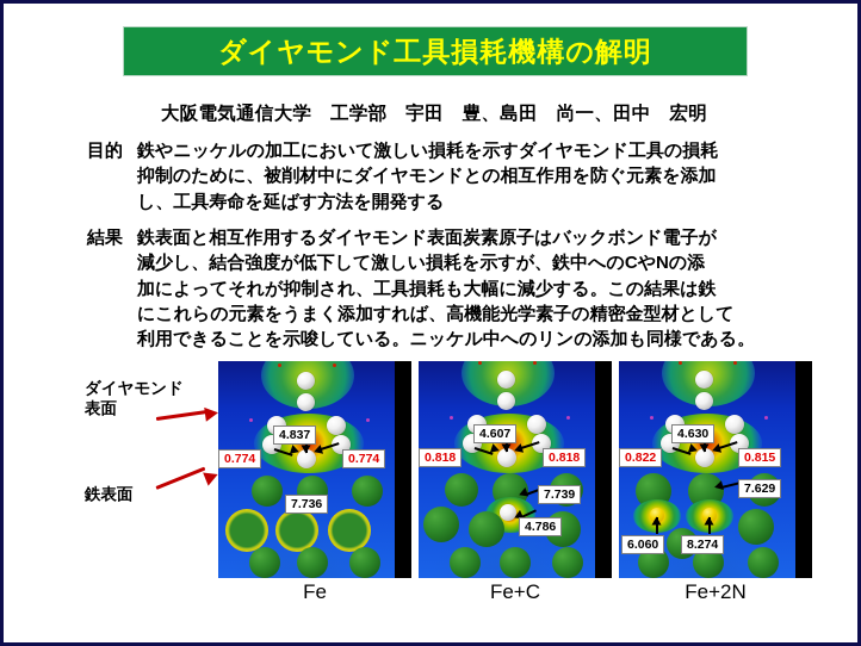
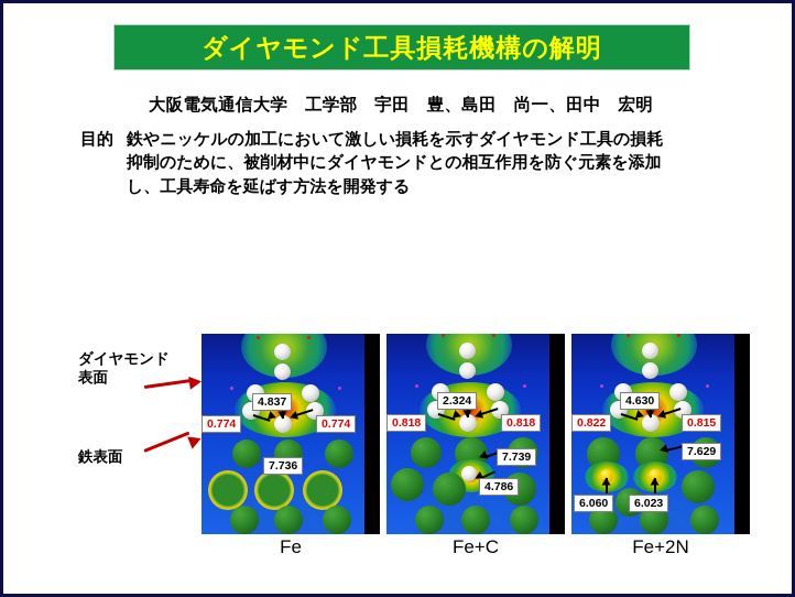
  ダイヤモンド工具損耗機構の解明
  大阪電気通信大学 工学部 宇田 豊、島田 尚一、田中 宏明
  目的
  鉄やニッケルの加工において激しい損耗を示すダイヤモンド工具の損耗
  抑制のために、被削材中にダイヤモンドとの相互作用を防ぐ元素を添加
  し、工具寿命を延ばす方法を開発する
- 結果
- 鉄表面と相互作用するダイヤモンド表面炭素原子はバックボンド電子が
- 減少し、結合強度が低下して激しい損耗を示すが、鉄中へのCやNの添
- 加によってそれが抑制され、工具損耗も大幅に減少する。この結果は鉄
- にこれらの元素をうまく添加すれば、高機能光学素子の精密金型材として
- 利用できることを示唆している。ニッケル中へのリンの添加も同様である。
  ダイヤモンド
  表面
  鉄表面
  4.837
  0.774
  0.774
  7.736
- 4.607
+ 2.324
  0.818
  0.818
  7.739
  4.786
  4.630
  0.822
  0.815
  7.629
  6.060
- 8.274
+ 6.023
  Fe
  Fe+C
  Fe+2N
